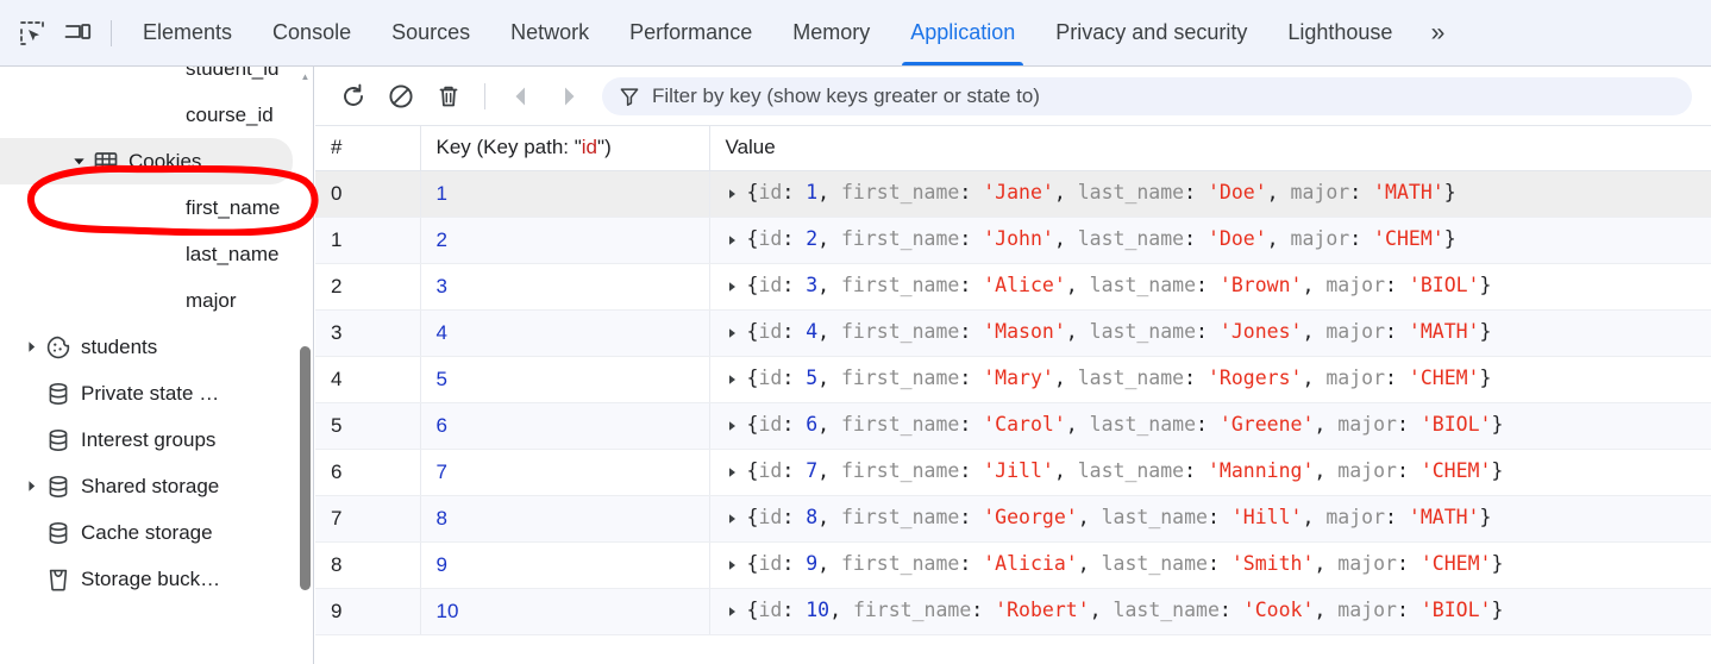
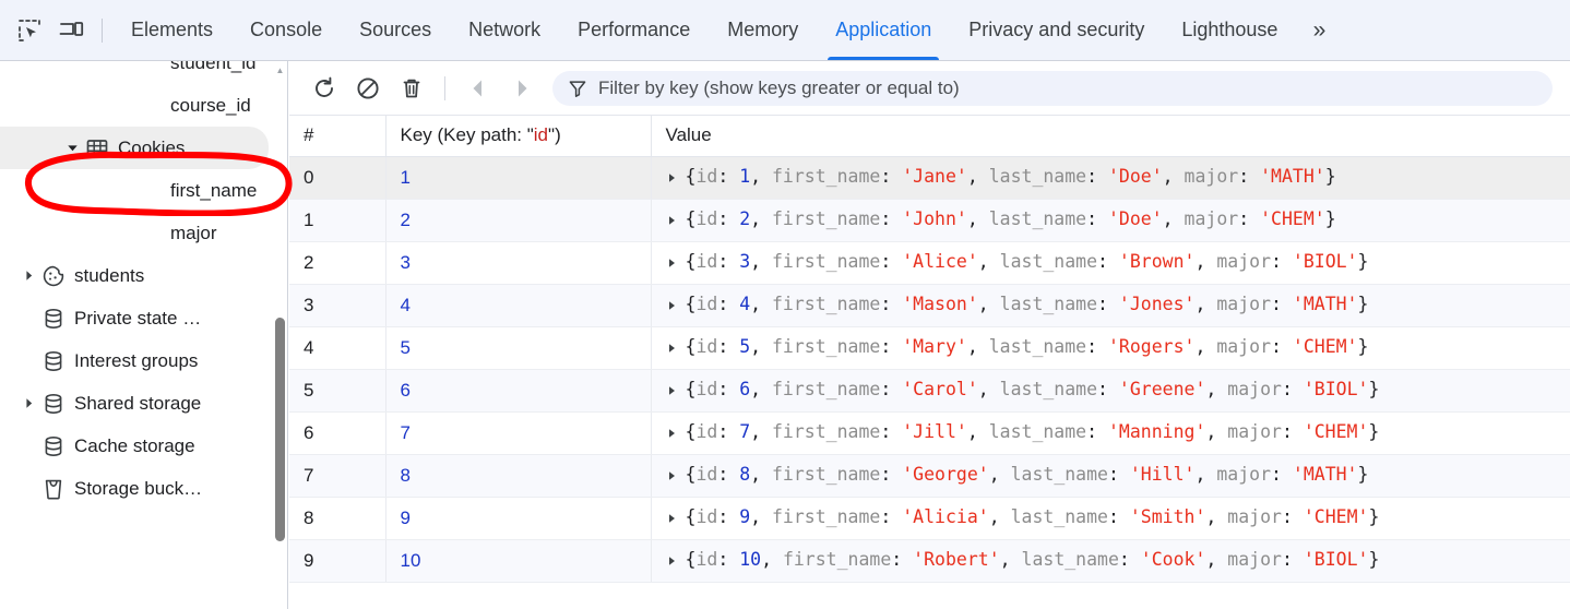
  Elements
  Console
  Sources
  Network
  Performance
  Memory
  Application
  Privacy and security
  Lighthouse
  »
  student_id
  course_id
  Cookies
  first_name
- last_name
  major
  students
  Private state …
  Interest groups
  Shared storage
  Cache storage
  Storage buck…
  ▲
- Filter by key (show keys greater or state to)
+ Filter by key (show keys greater or equal to)
  #	Key (Key path: "id")	Value
  0	1	{id: 1, first_name: 'Jane', last_name: 'Doe', major: 'MATH'}
  1	2	{id: 2, first_name: 'John', last_name: 'Doe', major: 'CHEM'}
  2	3	{id: 3, first_name: 'Alice', last_name: 'Brown', major: 'BIOL'}
  3	4	{id: 4, first_name: 'Mason', last_name: 'Jones', major: 'MATH'}
  4	5	{id: 5, first_name: 'Mary', last_name: 'Rogers', major: 'CHEM'}
  5	6	{id: 6, first_name: 'Carol', last_name: 'Greene', major: 'BIOL'}
  6	7	{id: 7, first_name: 'Jill', last_name: 'Manning', major: 'CHEM'}
  7	8	{id: 8, first_name: 'George', last_name: 'Hill', major: 'MATH'}
  8	9	{id: 9, first_name: 'Alicia', last_name: 'Smith', major: 'CHEM'}
  9	10	{id: 10, first_name: 'Robert', last_name: 'Cook', major: 'BIOL'}
